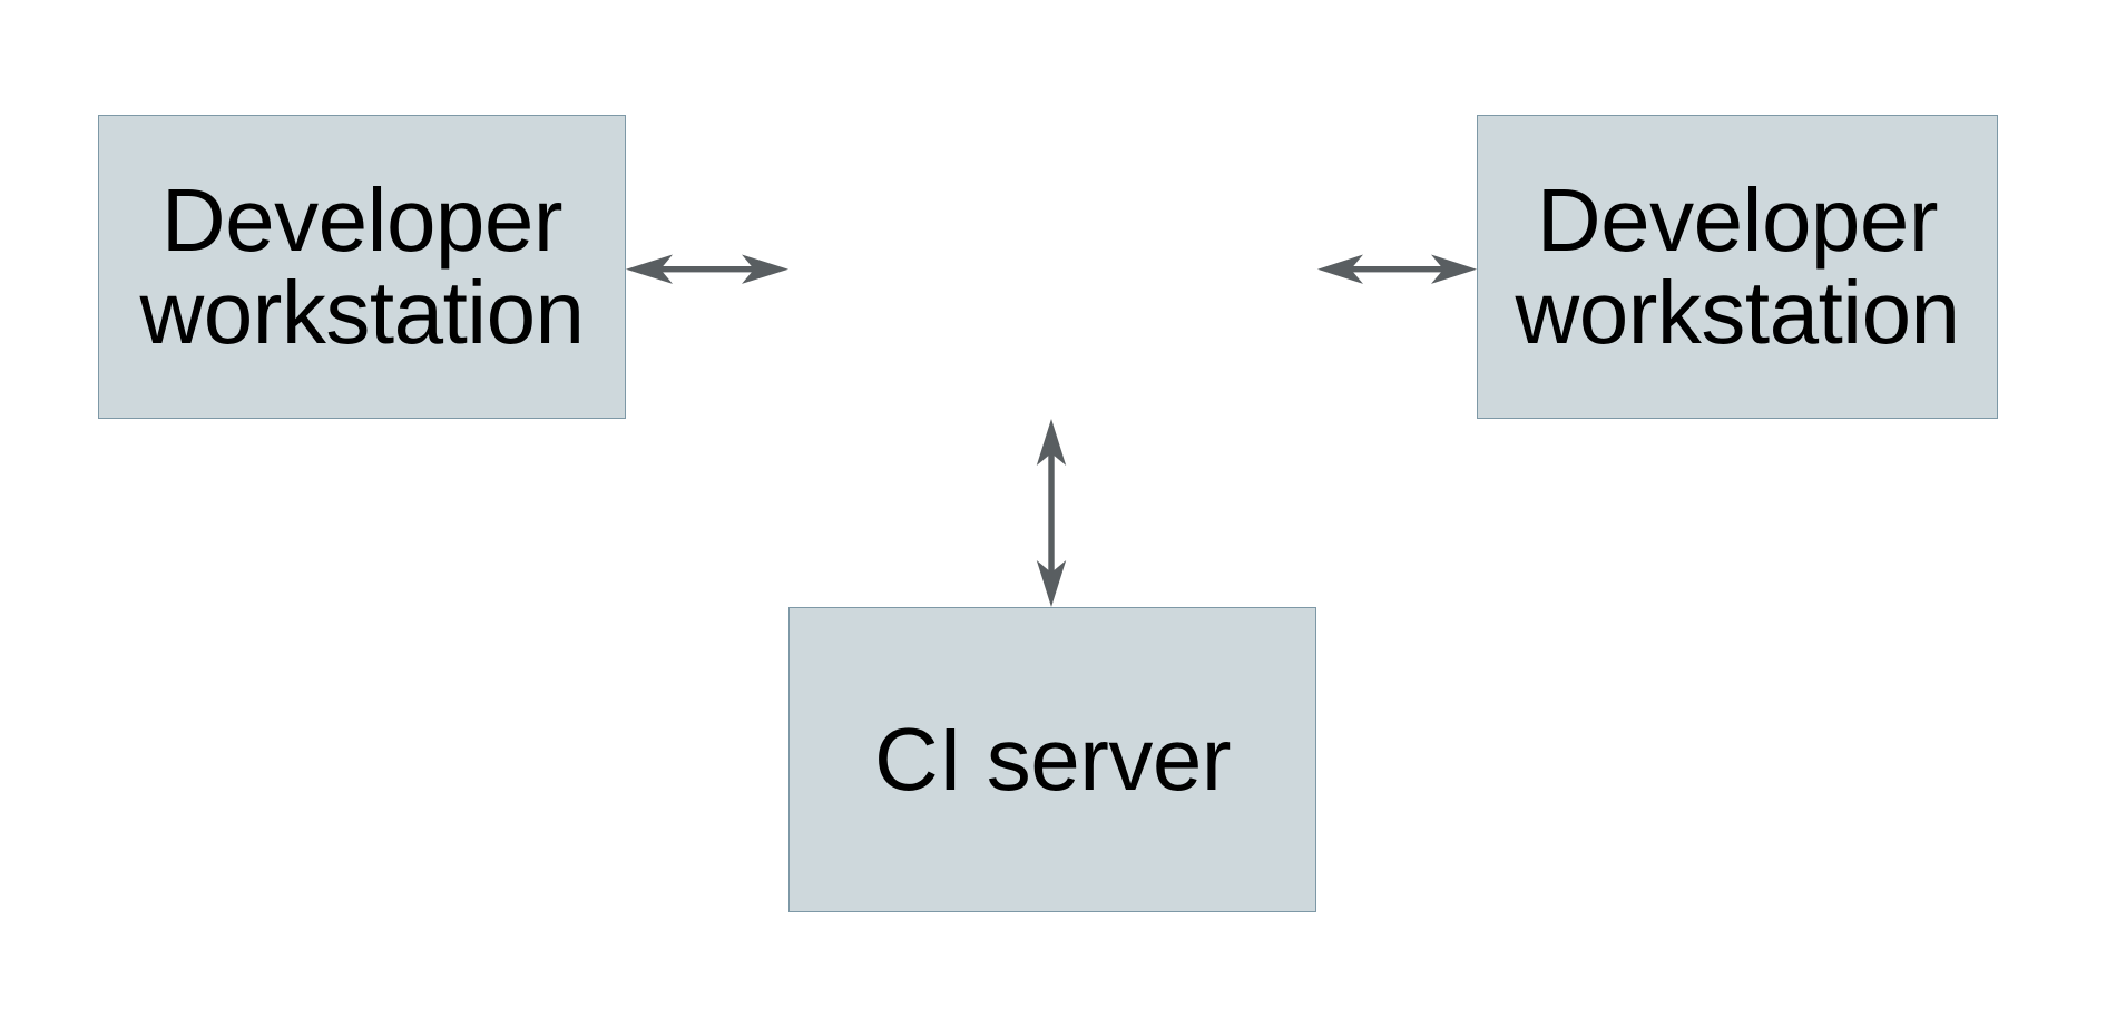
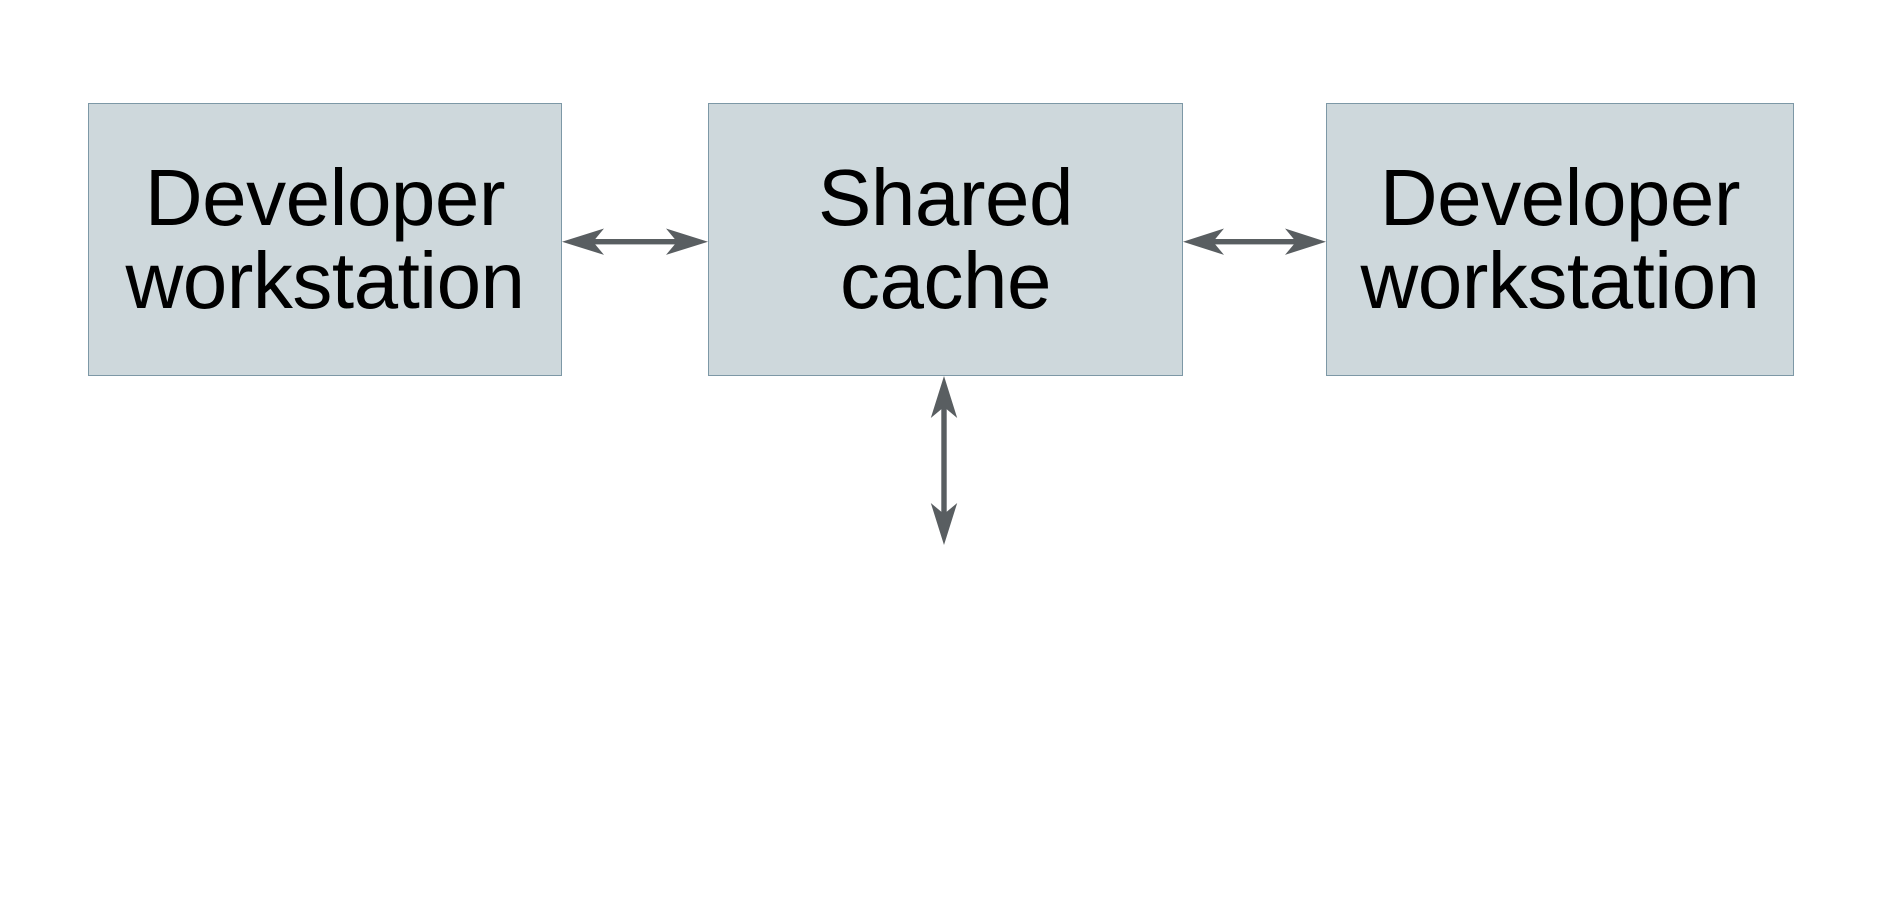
  Developer
  workstation
+ Shared
+ cache
  Developer
  workstation
- CI server
